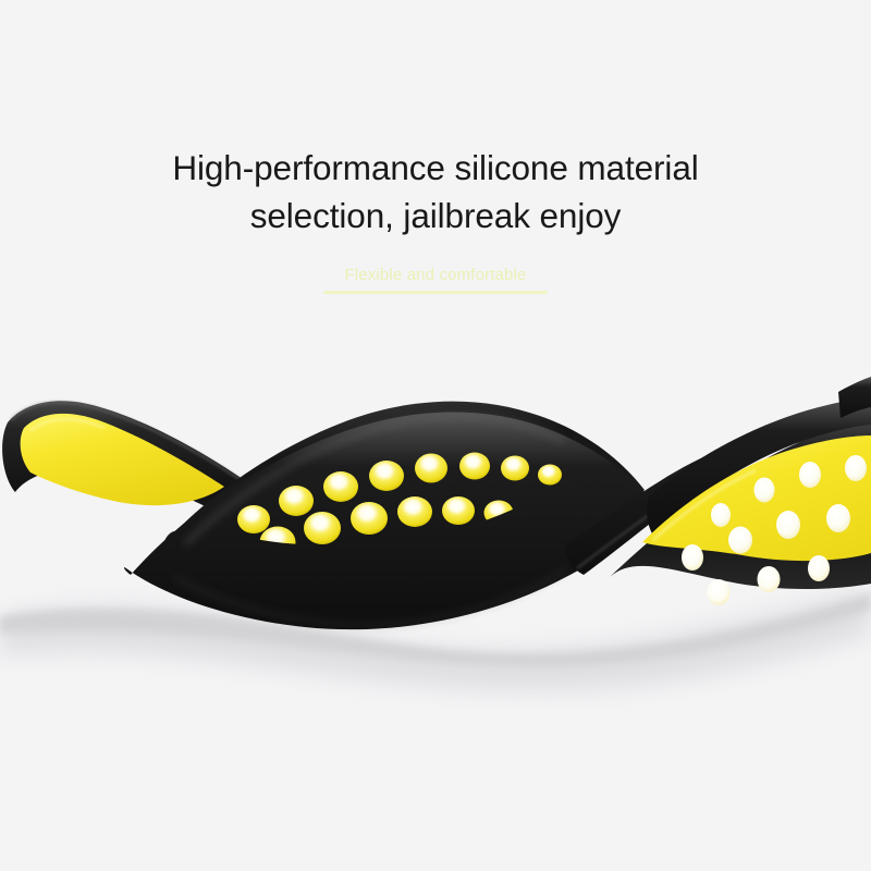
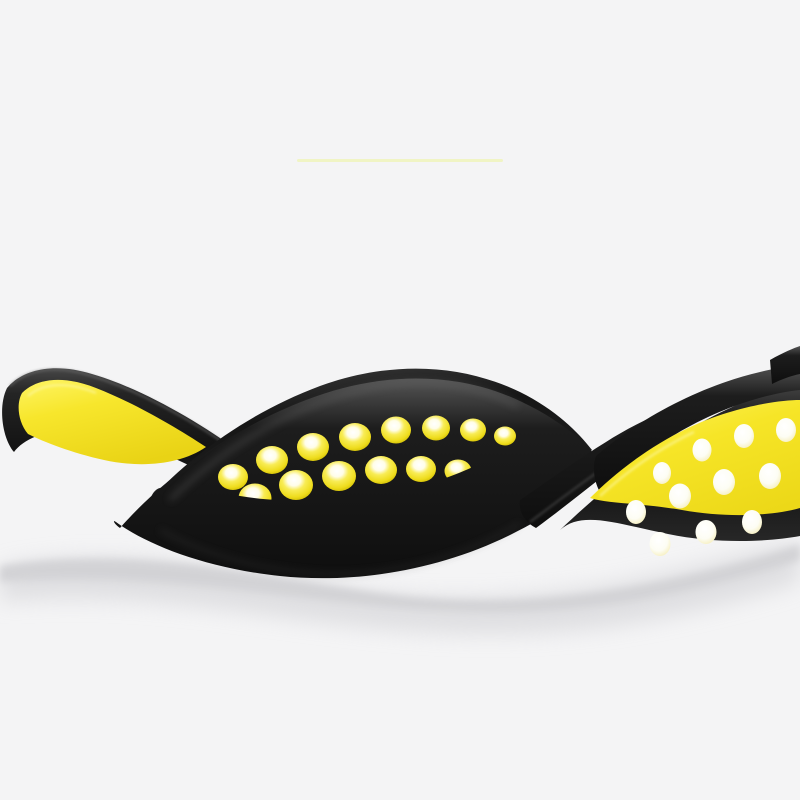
- High-performance silicone material
- selection, jailbreak enjoy
- Flexible and comfortable
